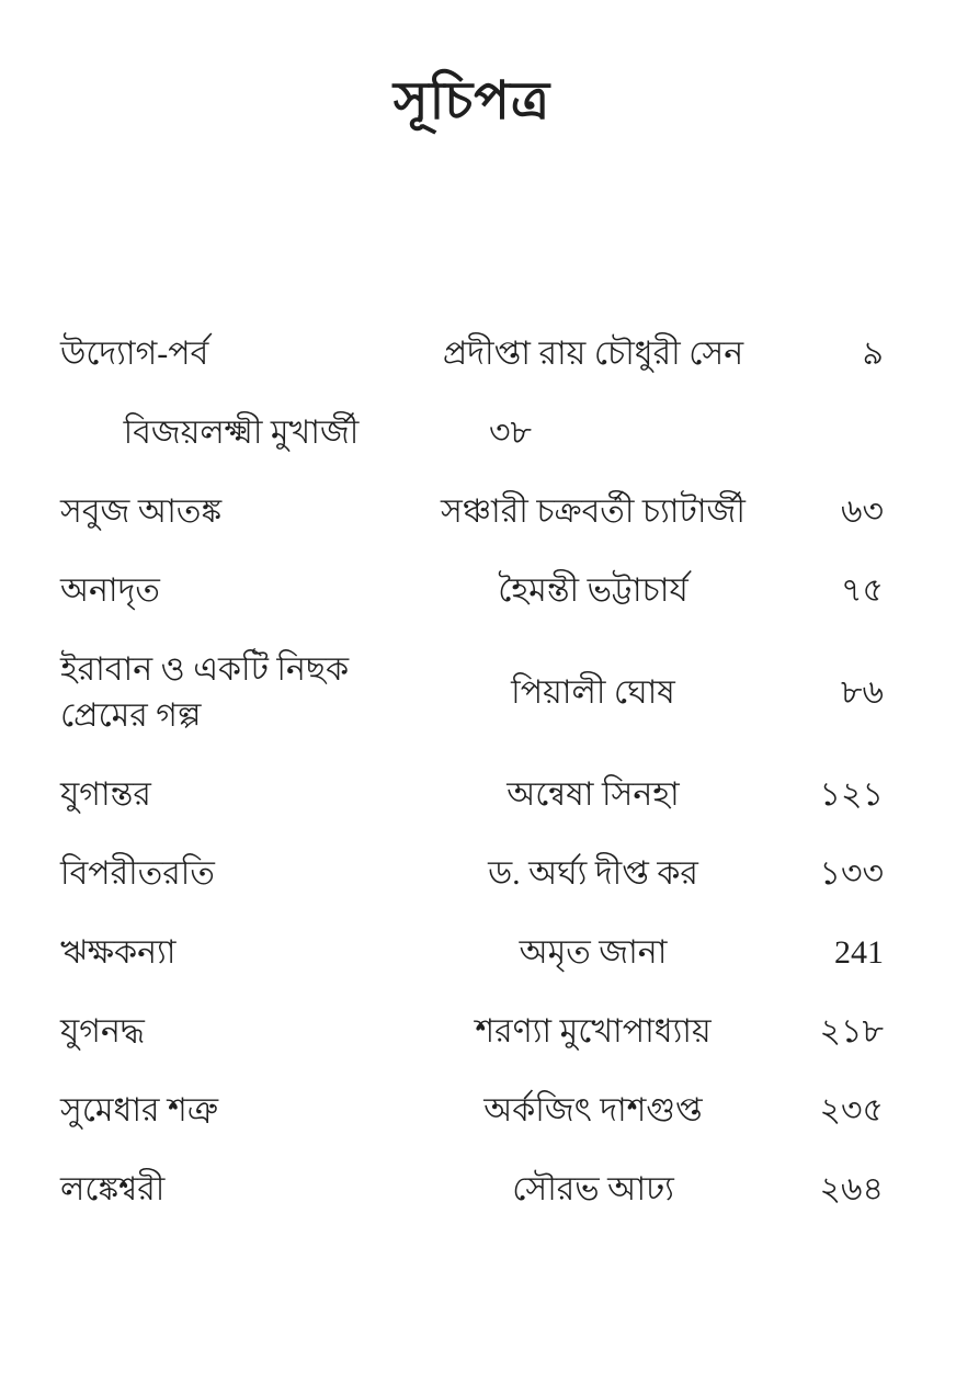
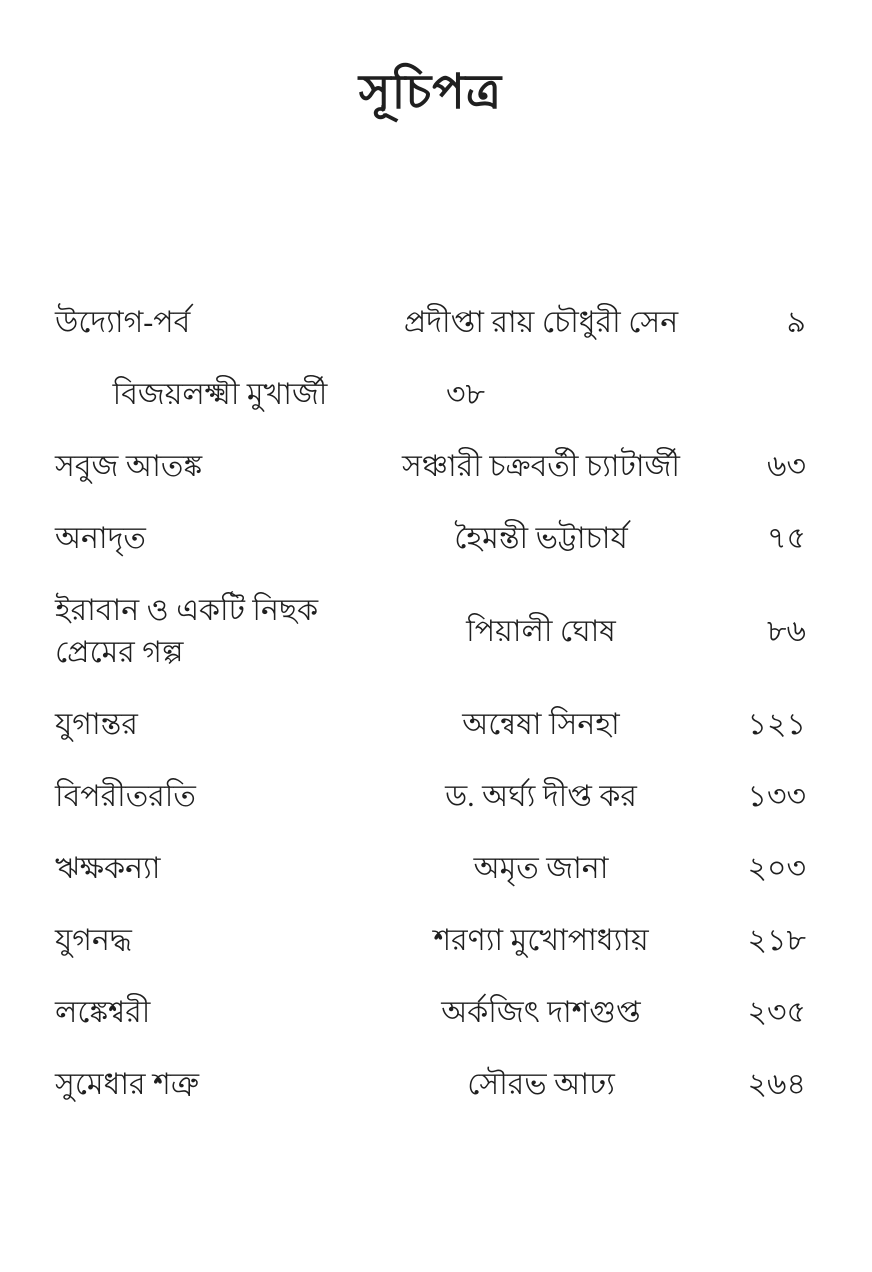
  সূচিপত্র
  উদ্যোগ-পর্ব
  প্রদীপ্তা রায় চৌধুরী সেন
  ৯
  বিজয়লক্ষ্মী মুখার্জী
  ৩৮
  সবুজ আতঙ্ক
  সঞ্চারী চক্রবর্তী চ্যাটার্জী
  ৬৩
  অনাদৃত
  হৈমন্তী ভট্টাচার্য
  ৭৫
  ইরাবান ও একটি নিছক প্রেমের গল্প
  পিয়ালী ঘোষ
  ৮৬
  যুগান্তর
  অন্বেষা সিনহা
  ১২১
  বিপরীতরতি
  ড. অর্ঘ্য দীপ্ত কর
  ১৩৩
  ঋক্ষকন্যা
  অমৃত জানা
- 241
+ ২০৩
  যুগনদ্ধ
  শরণ্যা মুখোপাধ্যায়
  ২১৮
- সুমেধার শত্রু
+ লঙ্কেশ্বরী
  অর্কজিৎ দাশগুপ্ত
  ২৩৫
- লঙ্কেশ্বরী
+ সুমেধার শত্রু
  সৌরভ আঢ্য
  ২৬৪
